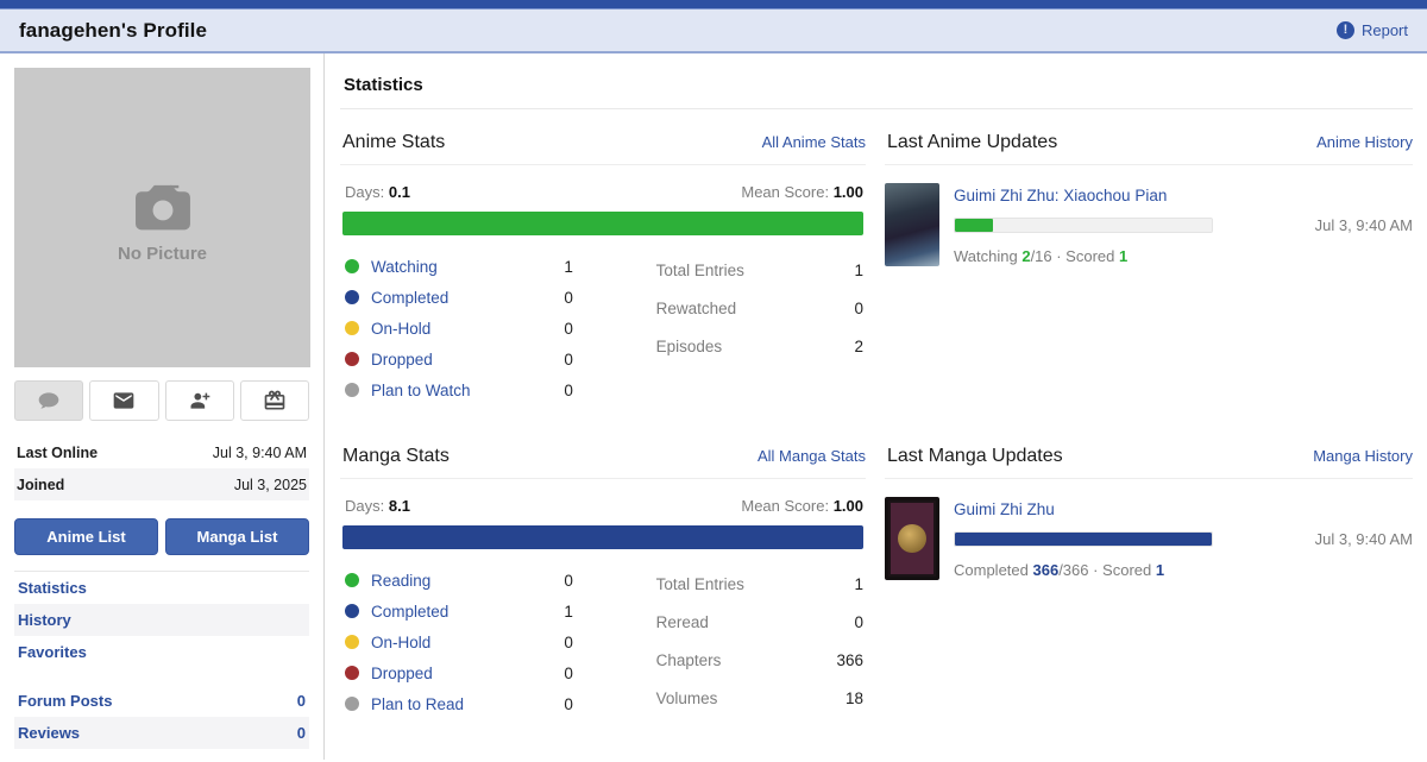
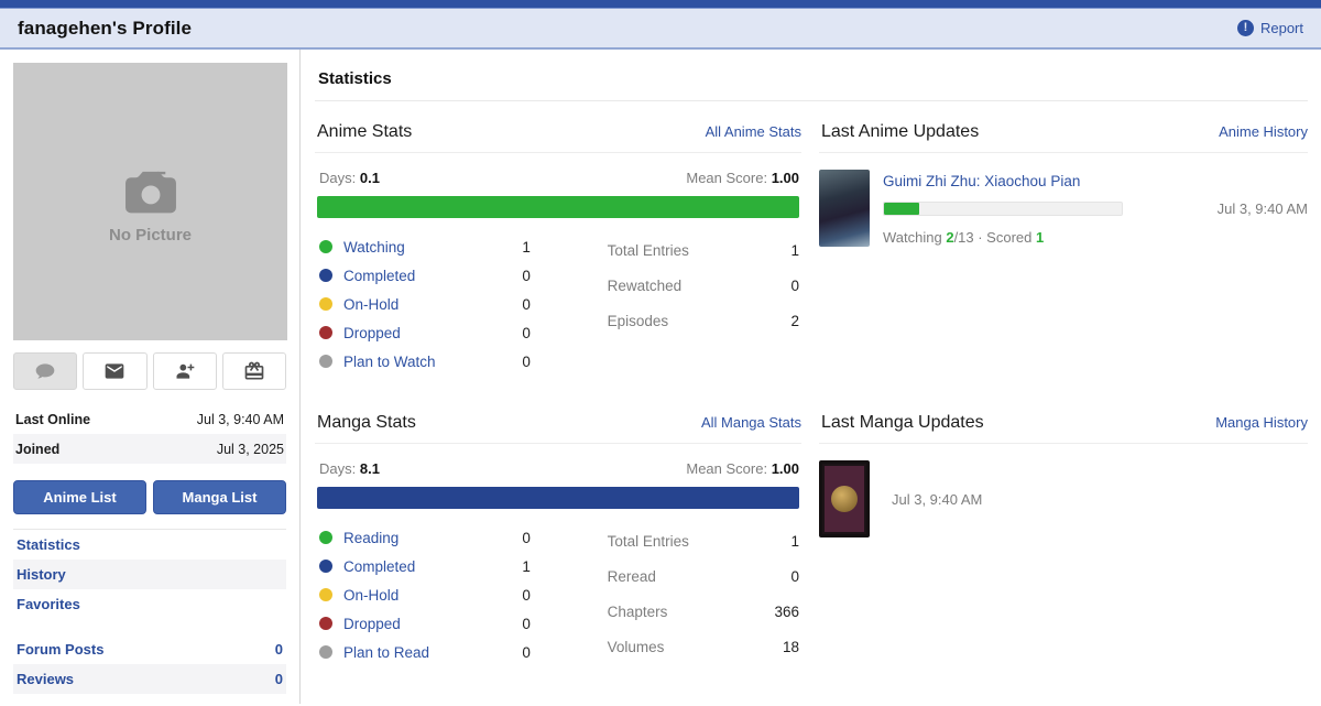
  fanagehen's Profile
  !
  Report
  No Picture
  Last Online
  Jul 3, 9:40 AM
  Joined
  Jul 3, 2025
  Anime List
  Manga List
  Statistics
  History
  Favorites
  Forum Posts
  0
  Reviews
  0
  Statistics
  Anime Stats
  All Anime Stats
  Days: 0.1
  Mean Score: 1.00
  Watching
  1
  Completed
  0
  On-Hold
  0
  Dropped
  0
  Plan to Watch
  0
  Total Entries
  1
  Rewatched
  0
  Episodes
  2
  Last Anime Updates
  Anime History
  Guimi Zhi Zhu: Xiaochou Pian
- Watching 2/16 · Scored 1
+ Watching 2/13 · Scored 1
  Jul 3, 9:40 AM
  Manga Stats
  All Manga Stats
  Days: 8.1
  Mean Score: 1.00
  Reading
  0
  Completed
  1
  On-Hold
  0
  Dropped
  0
  Plan to Read
  0
  Total Entries
  1
  Reread
  0
  Chapters
  366
  Volumes
  18
  Last Manga Updates
  Manga History
- Guimi Zhi Zhu
- Completed 366/366 · Scored 1
  Jul 3, 9:40 AM
